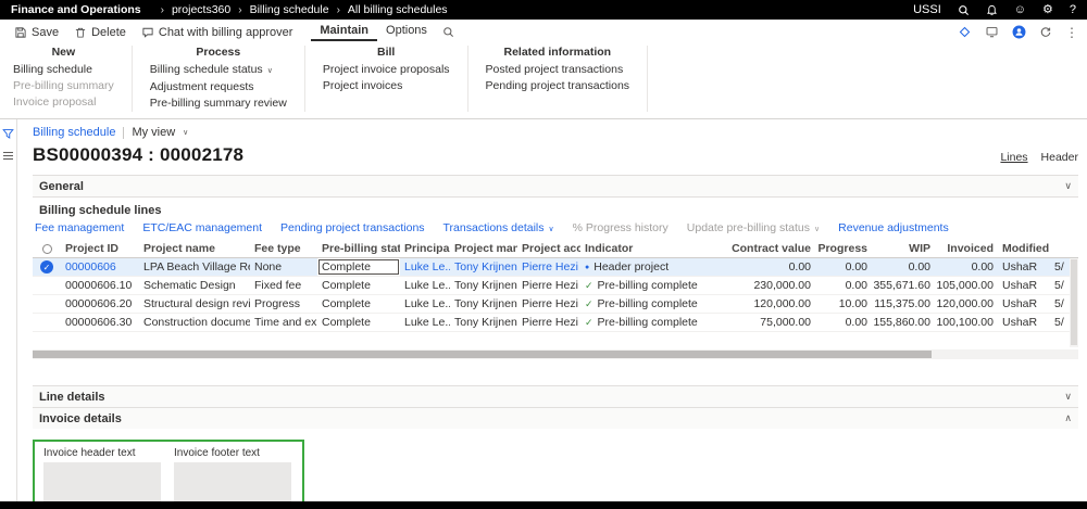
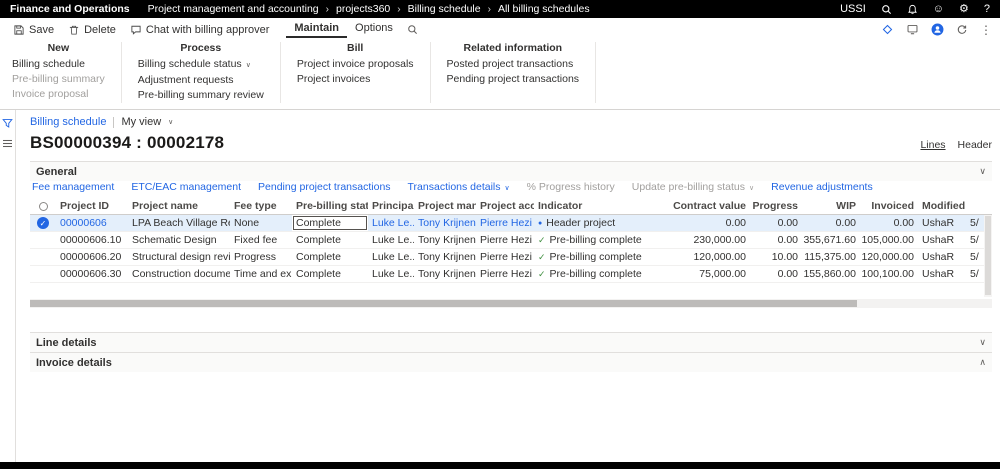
  Finance and Operations
+ Project management and accounting
  ›
  projects360
  ›
  Billing schedule
  ›
  All billing schedules
  USSI
  ☺
  ⚙
  ?
  Save
  Delete
  Chat with billing approver
  Maintain
  Options
  ⋮
  New
  Billing schedule
  Pre-billing summary
  Invoice proposal
  Process
  Billing schedule status
  Adjustment requests
  Pre-billing summary review
  Bill
  Project invoice proposals
  Project invoices
  Related information
  Posted project transactions
  Pending project transactions
  Billing schedule
  My view
  BS00000394 : 00002178
  Lines
  Header
  General
  ∨
- Billing schedule lines
  Fee management
  ETC/EAC management
  Pending project transactions
  Transactions details
  % Progress history
  Update pre-billing status
  Revenue adjustments
  Project ID
  Project name
  Fee type
  Pre-billing stat
  Principa
  Project man
  Project acc
  Indicator
  Contract value
  Progress
  WIP
  Invoiced
  Modified
  ✓
  00000606
  LPA Beach Village R
  None
  Complete
  Luke Le..
  Tony Krijnen
  Pierre Hezi
  Header project
  0.00
  0.00
  0.00
  0.00
  UshaR
  5/
  00000606.10
  Schematic Design
  Fixed fee
  Complete
  Luke Le..
  Tony Krijnen
  Pierre Hezi
  ✓
  Pre-billing complete
  230,000.00
  0.00
  355,671.60
  105,000.00
  UshaR
  5/
  00000606.20
  Structural design revi
  Progress
  Complete
  Luke Le..
  Tony Krijnen
  Pierre Hezi
  ✓
  Pre-billing complete
  120,000.00
  10.00
  115,375.00
  120,000.00
  UshaR
  5/
  00000606.30
  Construction docume
  Complete
  Luke Le..
  Tony Krijnen
  Pierre Hezi
  ✓
  Pre-billing complete
  75,000.00
  0.00
  155,860.00
  100,100.00
  UshaR
  5/
  Line details
  ∨
  Invoice details
  ∧
- Invoice header text
- Invoice footer text
